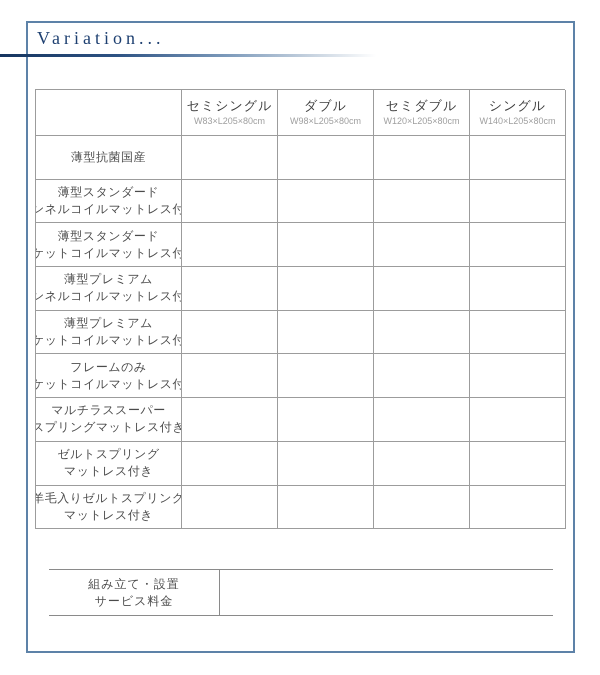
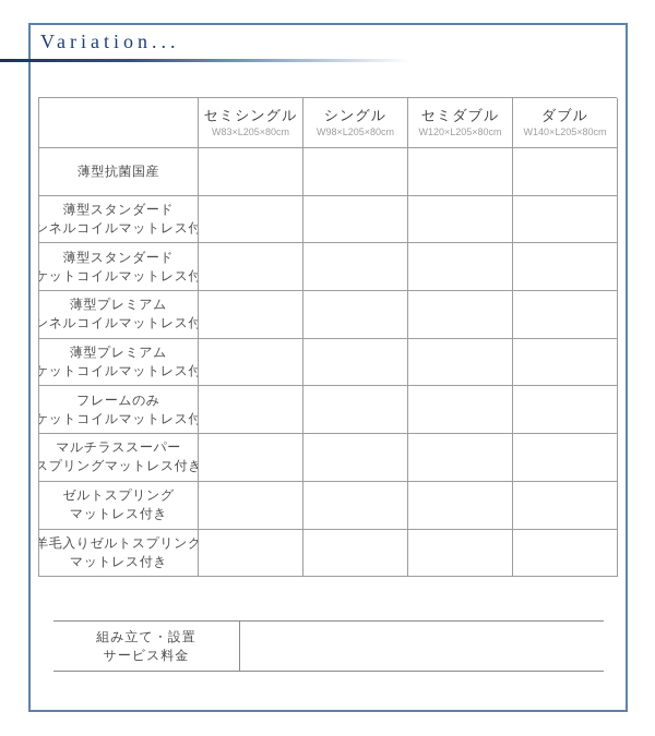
  Variation...
  セミシングル
  W83×L205×80cm
- ダブル
+ シングル
  W98×L205×80cm
  セミダブル
  W120×L205×80cm
- シングル
+ ダブル
  W140×L205×80cm
  薄型抗菌国産
  薄型スタンダード
  ンネルコイルマットレス付
  薄型スタンダード
  ケットコイルマットレス付
  薄型プレミアム
  ンネルコイルマットレス付
  薄型プレミアム
  ケットコイルマットレス付
  フレームのみ
  ケットコイルマットレス付
  マルチラススーパー
  スプリングマットレス付き
  ゼルトスプリング
  マットレス付き
  羊毛入りゼルトスプリング
  マットレス付き
  組み立て・設置
  サービス料金
